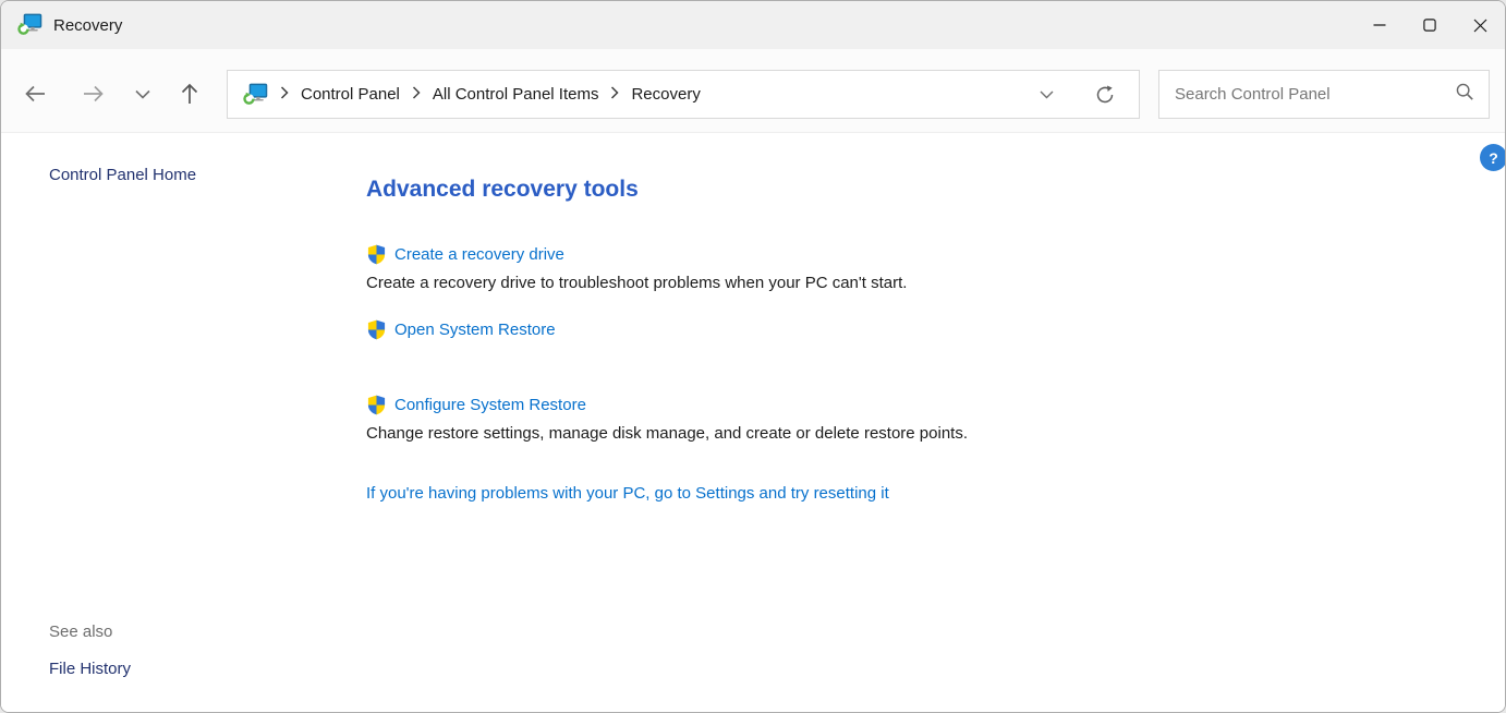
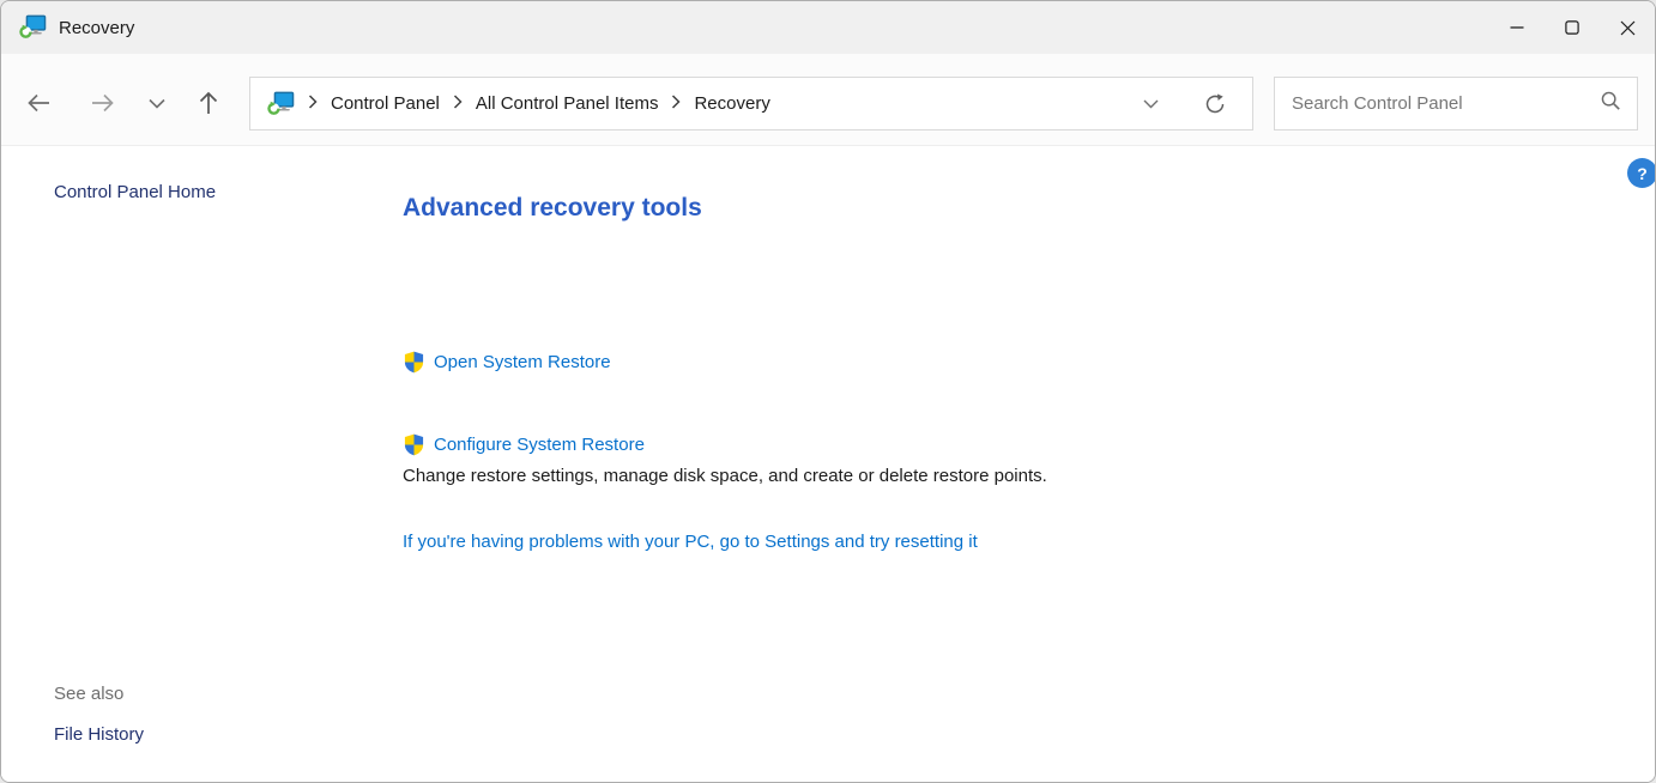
  Recovery
  Control Panel
  All Control Panel Items
  Recovery
  Search Control Panel
  ?
  Control Panel Home
  See also
  File History
  Advanced recovery tools
- Create a recovery drive
- Create a recovery drive to troubleshoot problems when your PC can't start.
  Open System Restore
  Configure System Restore
- Change restore settings, manage disk manage, and create or delete restore points.
+ Change restore settings, manage disk space, and create or delete restore points.
  If you're having problems with your PC, go to Settings and try resetting it
